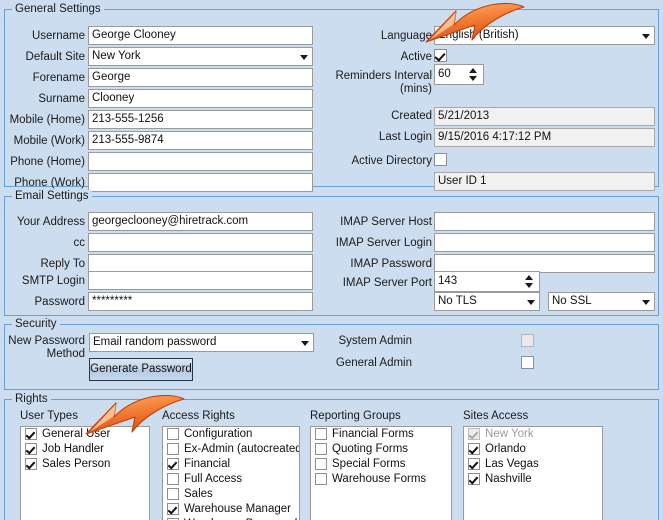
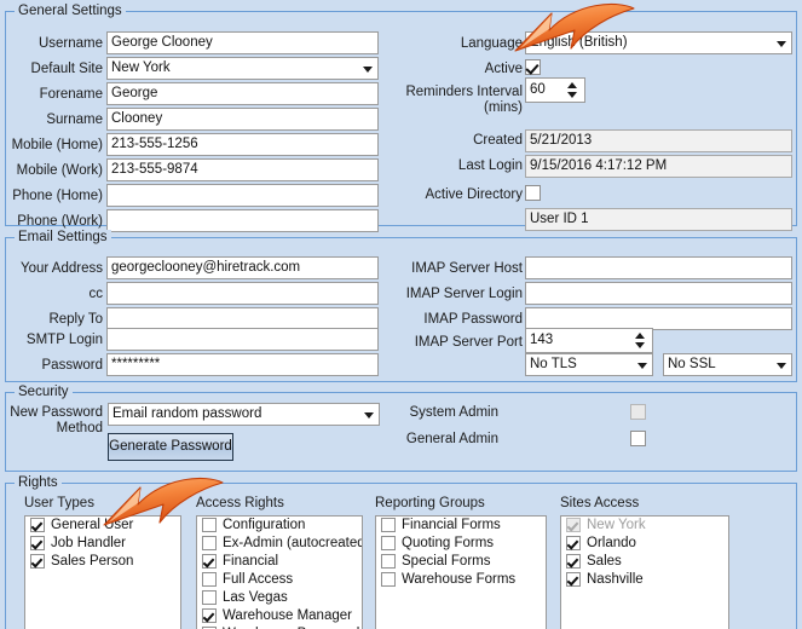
  General Settings
  Username
  George Clooney
  Default Site
  New York
  Forename
  George
  Surname
  Clooney
  Mobile (Home)
  213-555-1256
  Mobile (Work)
  213-555-9874
  Phone (Home)
  Phone (Work)
  Language
  nglis (British)
  Active
  Reminders Interval
  (mins)
  60
  Created
  5/21/2013
  Last Login
  9/15/2016 4:17:12 PM
  Active Directory
  User ID 1
  Email Settings
  Your Address
  georgeclooney@hiretrack.com
  cc
  Reply To
  SMTP Login
  Password
  *********
  IMAP Server Host
  IMAP Server Login
  IMAP Password
  IMAP Server Port
  143
  No TLS
  No SSL
  Security
  New Password
  Method
  Email random password
  Generate Password
  System Admin
  General Admin
  Rights
  User Types
  General User
  Job Handler
  Sales Person
  Access Rights
  Configuration
  Ex-Admin (autocreated
  Financial
  Full Access
- Sales
+ Las Vegas
  Warehouse Manager
  Reporting Groups
  Financial Forms
  Quoting Forms
  Special Forms
  Warehouse Forms
  Sites Access
  New York
  Orlando
- Las Vegas
+ Sales
  Nashville
